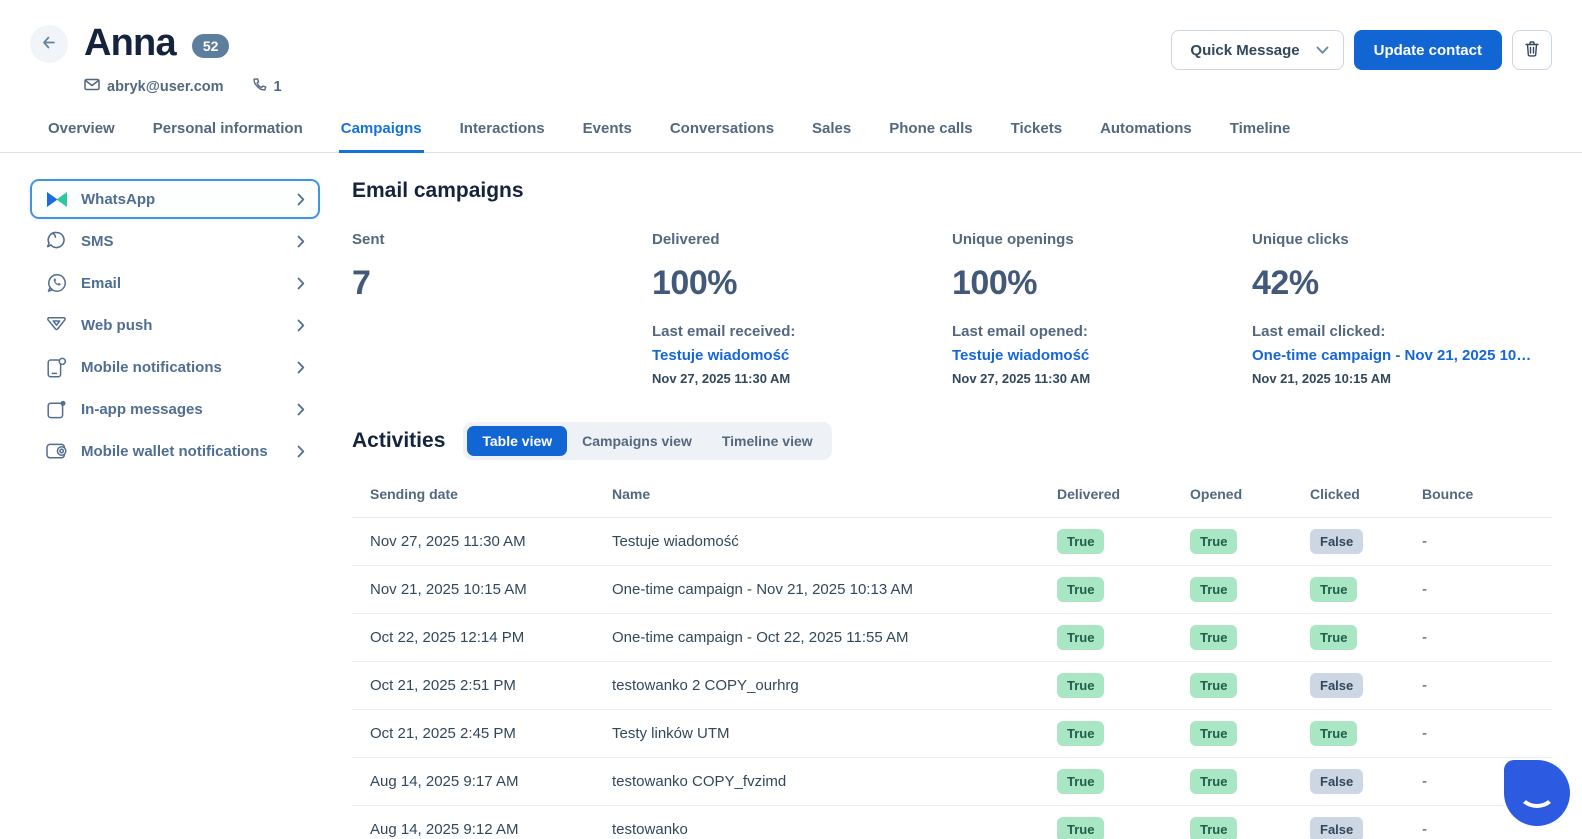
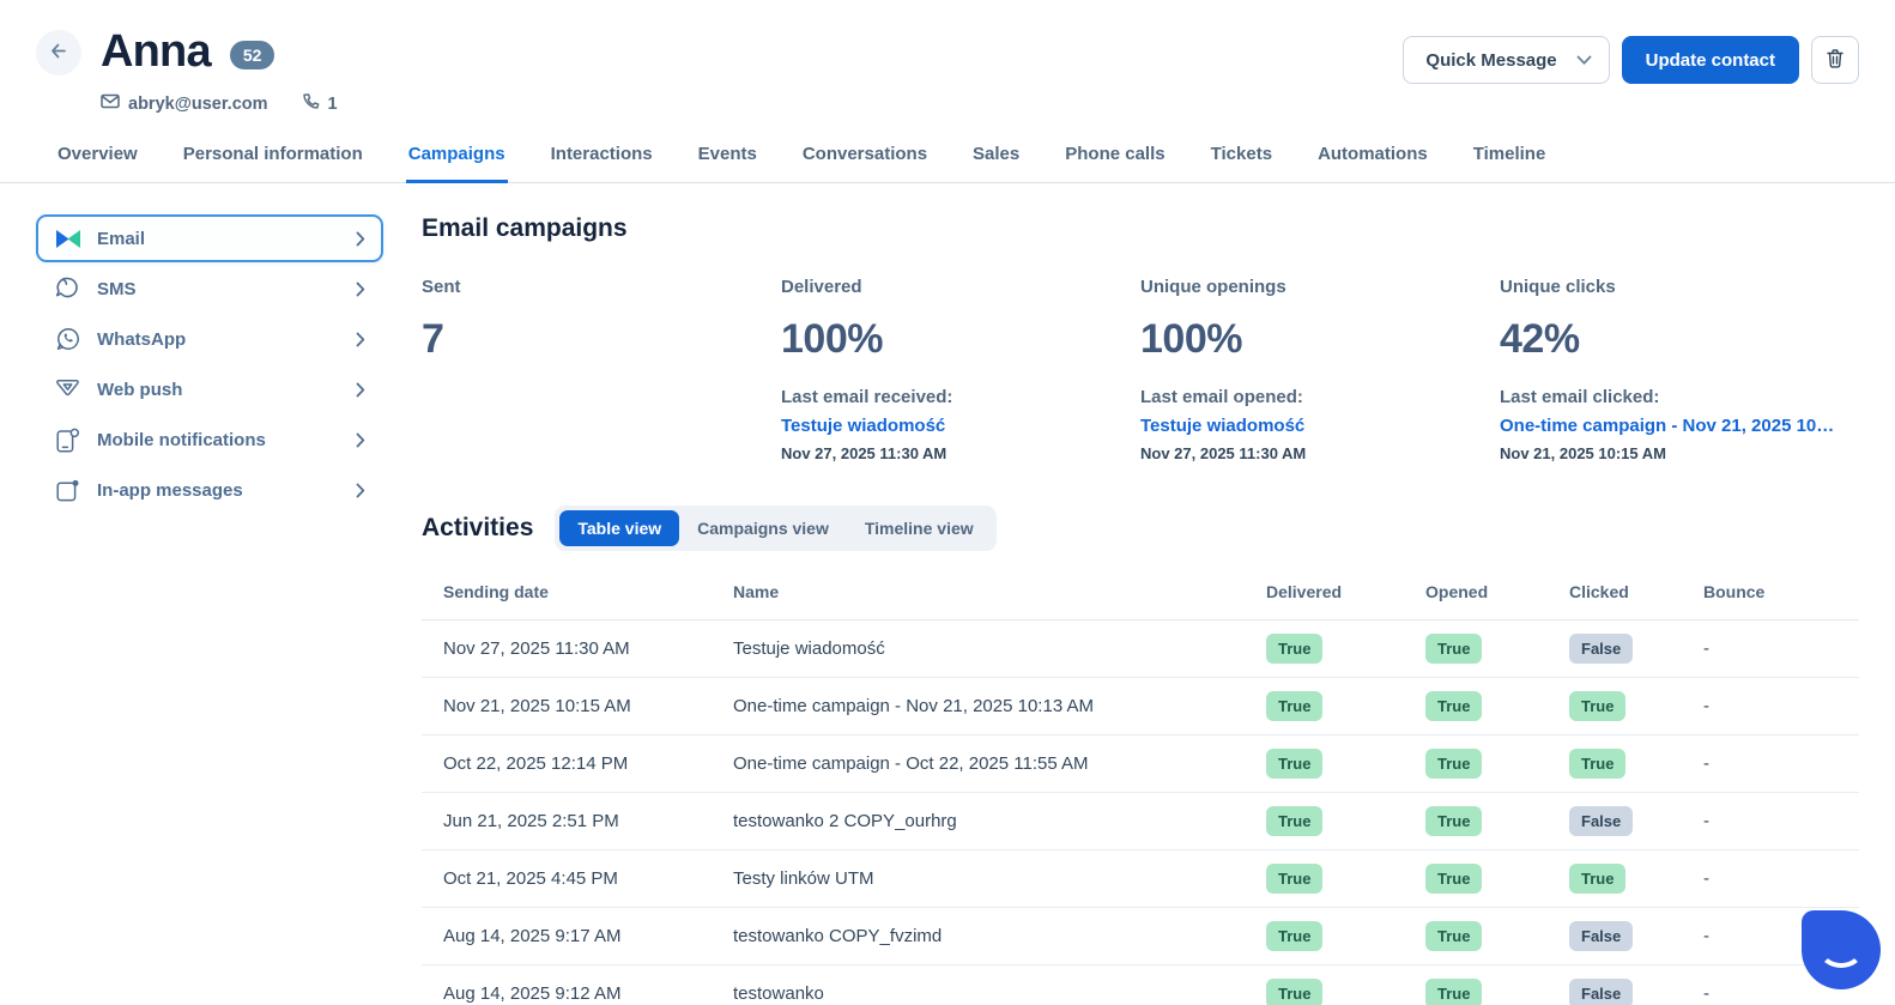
  Anna
  52
  abryk@user.com
  1
  Quick Message
  Update contact
  Overview
  Personal information
  Campaigns
  Interactions
  Events
  Conversations
  Sales
  Phone calls
  Tickets
  Automations
  Timeline
- WhatsApp
+ Email
  SMS
- Email
+ WhatsApp
  Web push
  Mobile notifications
  In-app messages
- Mobile wallet notifications
  Email campaigns
  Sent
  7
  Delivered
  100%
  Last email received:
  Testuje wiadomość
  Nov 27, 2025 11:30 AM
  Unique openings
  100%
  Last email opened:
  Testuje wiadomość
  Nov 27, 2025 11:30 AM
  Unique clicks
  42%
  Last email clicked:
  One-time campaign - Nov 21, 2025 10:…
  Nov 21, 2025 10:15 AM
  Activities
  Table view
  Campaigns view
  Timeline view
  Sending date	Name	Delivered	Opened	Clicked	Bounce
  Nov 27, 2025 11:30 AM	Testuje wiadomość	True	True	False	-
  Nov 21, 2025 10:15 AM	One-time campaign - Nov 21, 2025 10:13 AM	True	True	True	-
  Oct 22, 2025 12:14 PM	One-time campaign - Oct 22, 2025 11:55 AM	True	True	True	-
- Oct 21, 2025 2:51 PM	testowanko 2 COPY_ourhrg	True	True	False	-
+ Jun 21, 2025 2:51 PM	testowanko 2 COPY_ourhrg	True	True	False	-
- Oct 21, 2025 2:45 PM	Testy linków UTM	True	True	True	-
+ Oct 21, 2025 4:45 PM	Testy linków UTM	True	True	True	-
  Aug 14, 2025 9:17 AM	testowanko COPY_fvzimd	True	True	False	-
  Aug 14, 2025 9:12 AM	testowanko	True	True	False	-
